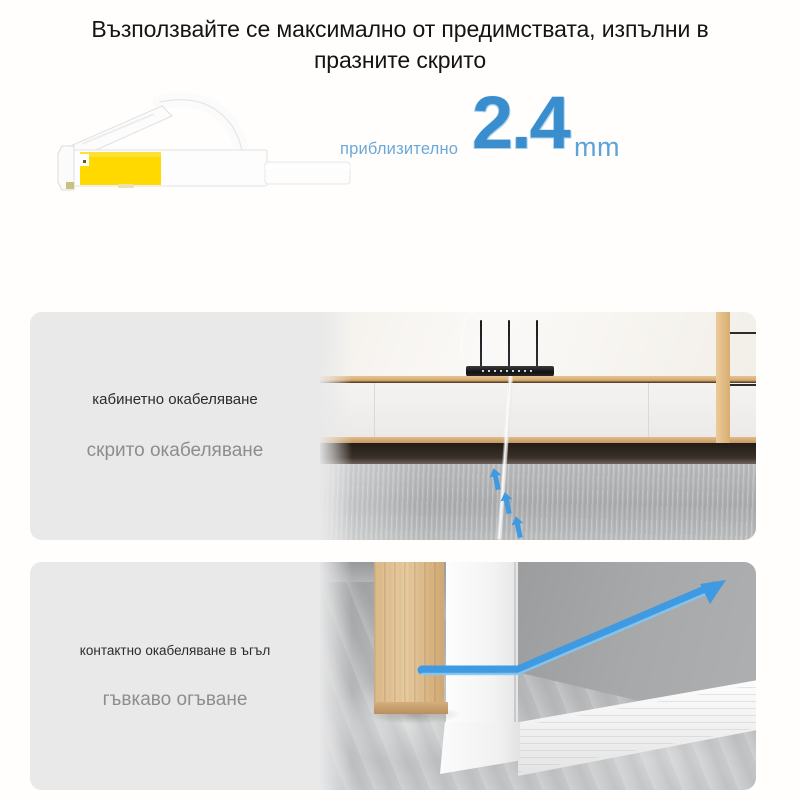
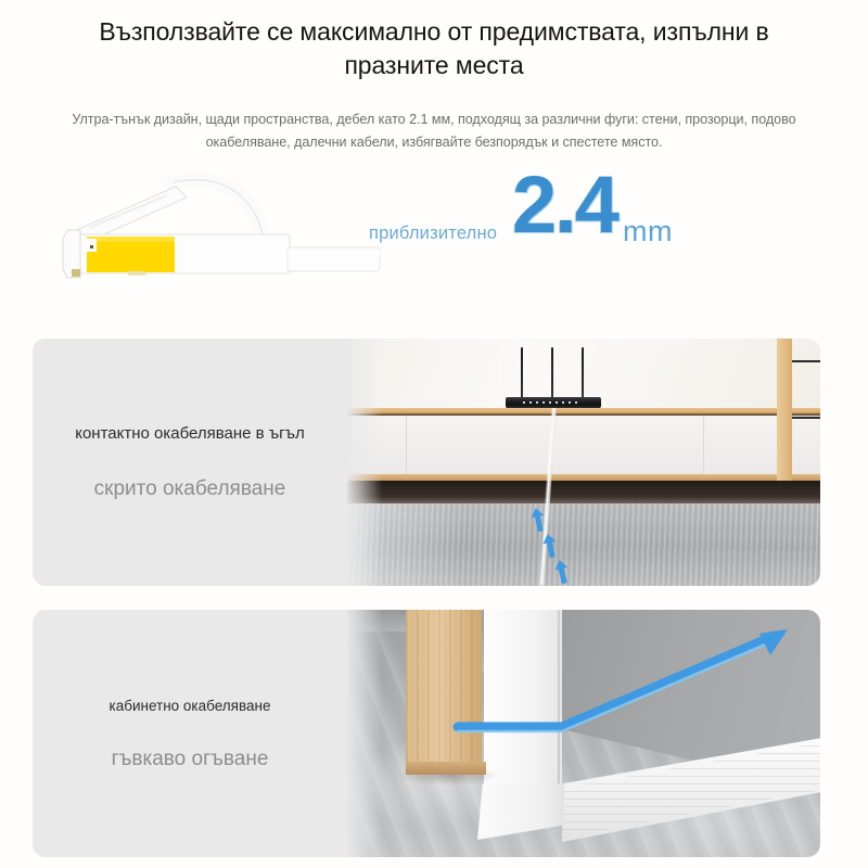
- Възползвайте се максимално от предимствата, изпълни в празните скрито
+ Възползвайте се максимално от предимствата, изпълни в празните места
+ Ултра-тънък дизайн, щади пространства, дебел като 2.1 мм, подходящ за различни фуги: стени, прозорци, подово окабеляване, далечни кабели, избягвайте безпорядък и спестете място.
  приблизително
  2.4
  mm
- кабинетно окабеляване
+ контактно окабеляване в ъгъл
  скрито окабеляване
- контактно окабеляване в ъгъл
+ кабинетно окабеляване
  гъвкаво огъване
